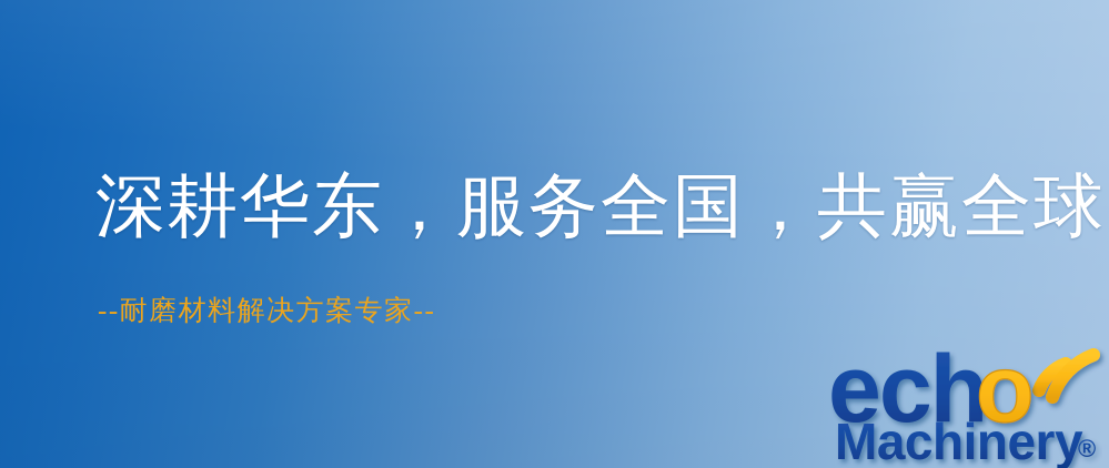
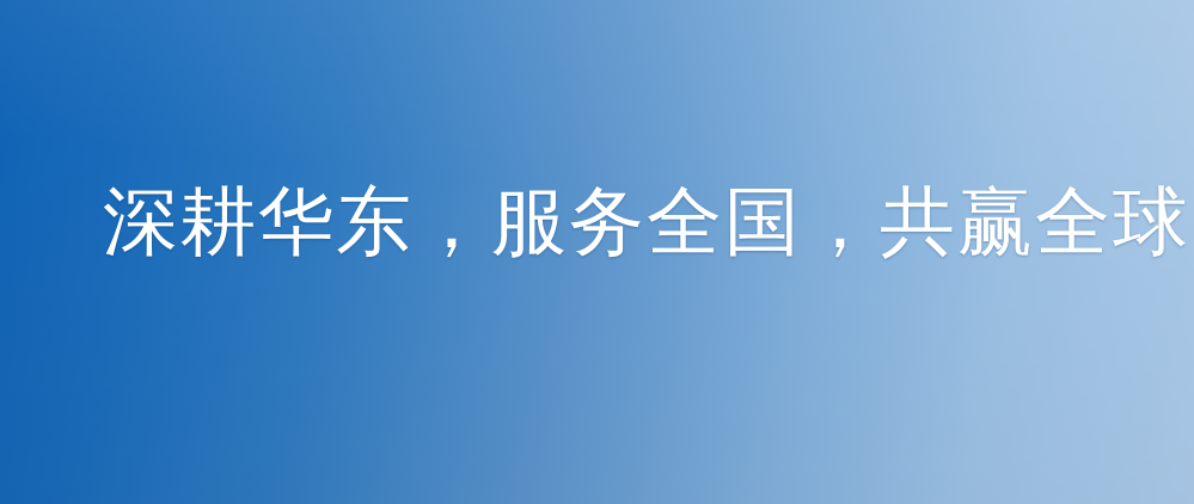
  深耕华东，服务全国，共赢全球
- --耐磨材料解决方案专家--
- ech
- o
- Machinery
- ®
